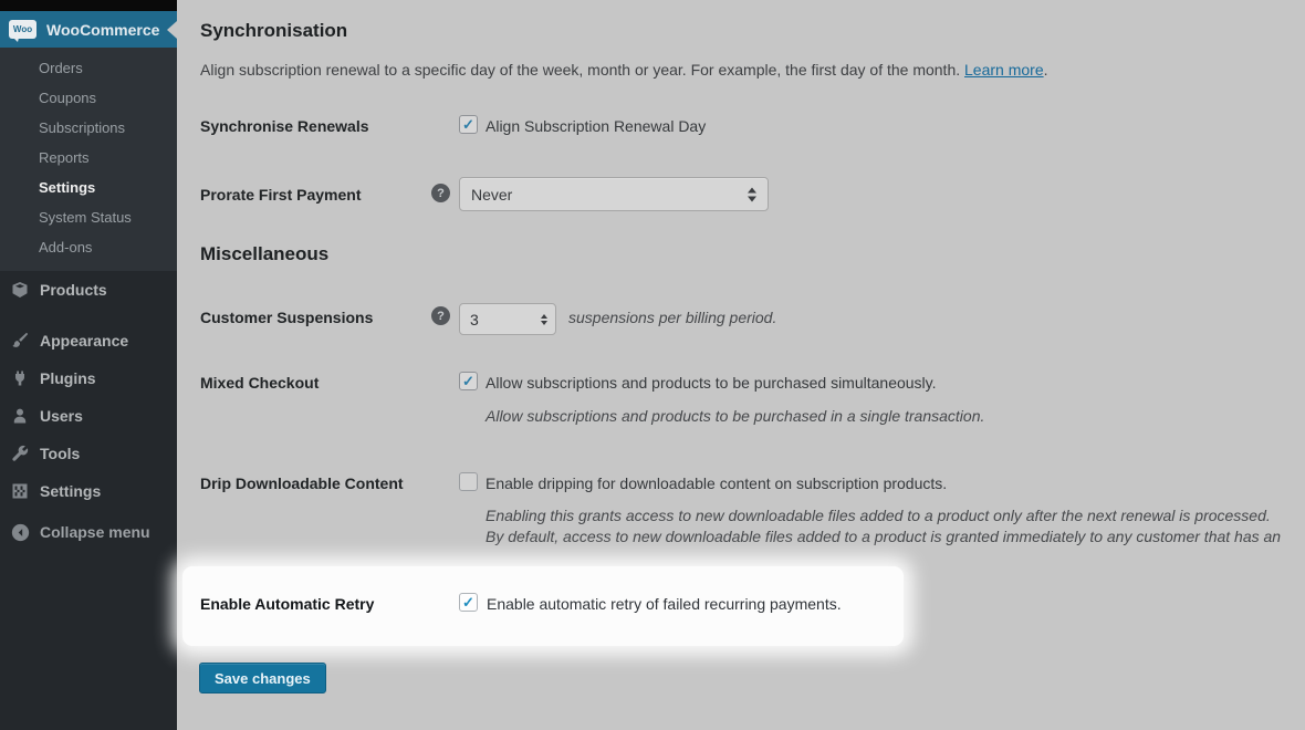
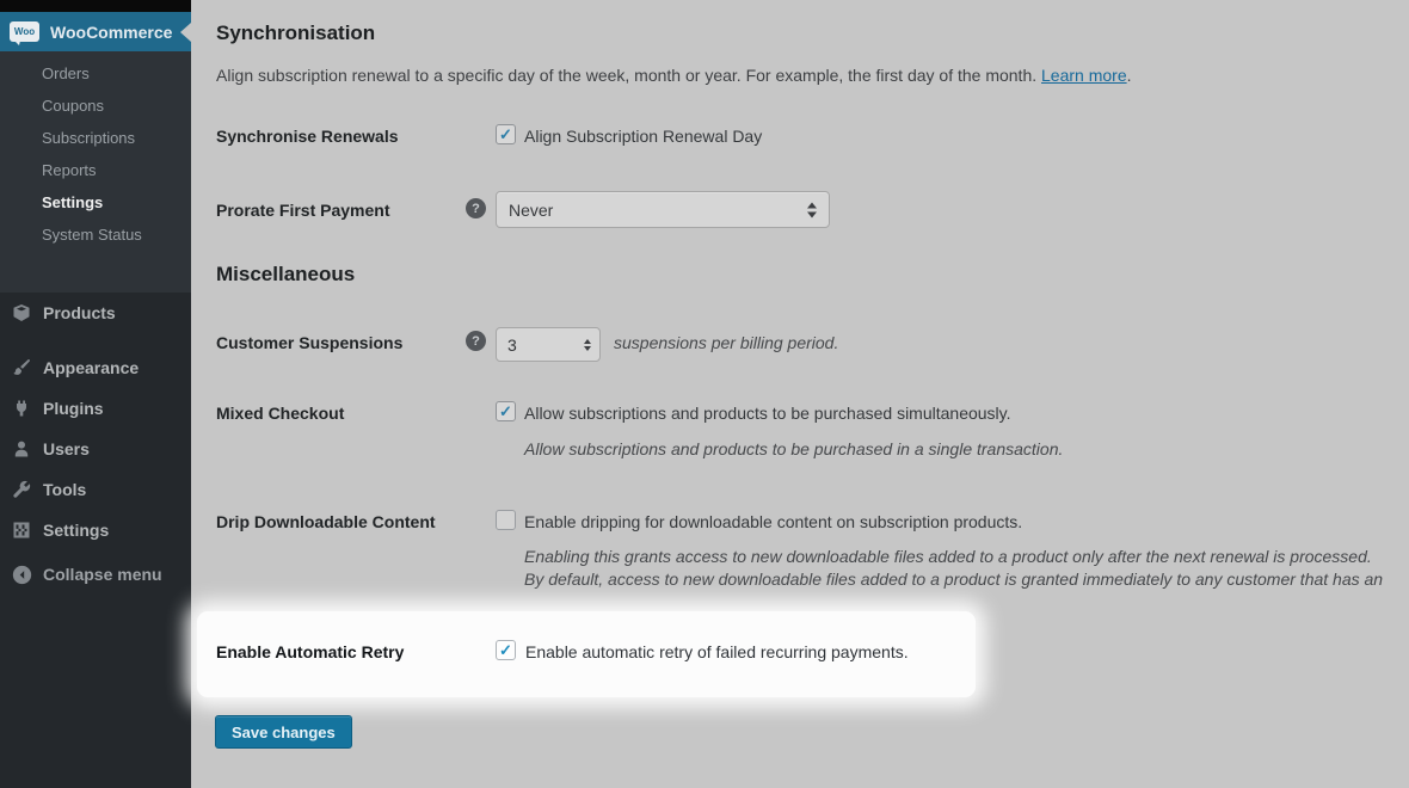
  Woo
  WooCommerce
  Orders
  Coupons
  Subscriptions
  Reports
  Settings
  System Status
- Add-ons
  Products
  Appearance
  Plugins
  Users
  Tools
  Settings
  Collapse menu
  Synchronisation
  Align subscription renewal to a specific day of the week, month or year. For example, the first day of the month. Learn more.
  Synchronise Renewals
  ✓
  Align Subscription Renewal Day
  Prorate First Payment
  ?
  Never
  Miscellaneous
  Customer Suspensions
  ?
  3
  suspensions per billing period.
  Mixed Checkout
  ✓
  Allow subscriptions and products to be purchased simultaneously.
  Allow subscriptions and products to be purchased in a single transaction.
  Drip Downloadable Content
  Enable dripping for downloadable content on subscription products.
  Enabling this grants access to new downloadable files added to a product only after the next renewal is processed.
  By default, access to new downloadable files added to a product is granted immediately to any customer that has an
  Enable Automatic Retry
  ✓
  Enable automatic retry of failed recurring payments.
  Save changes
